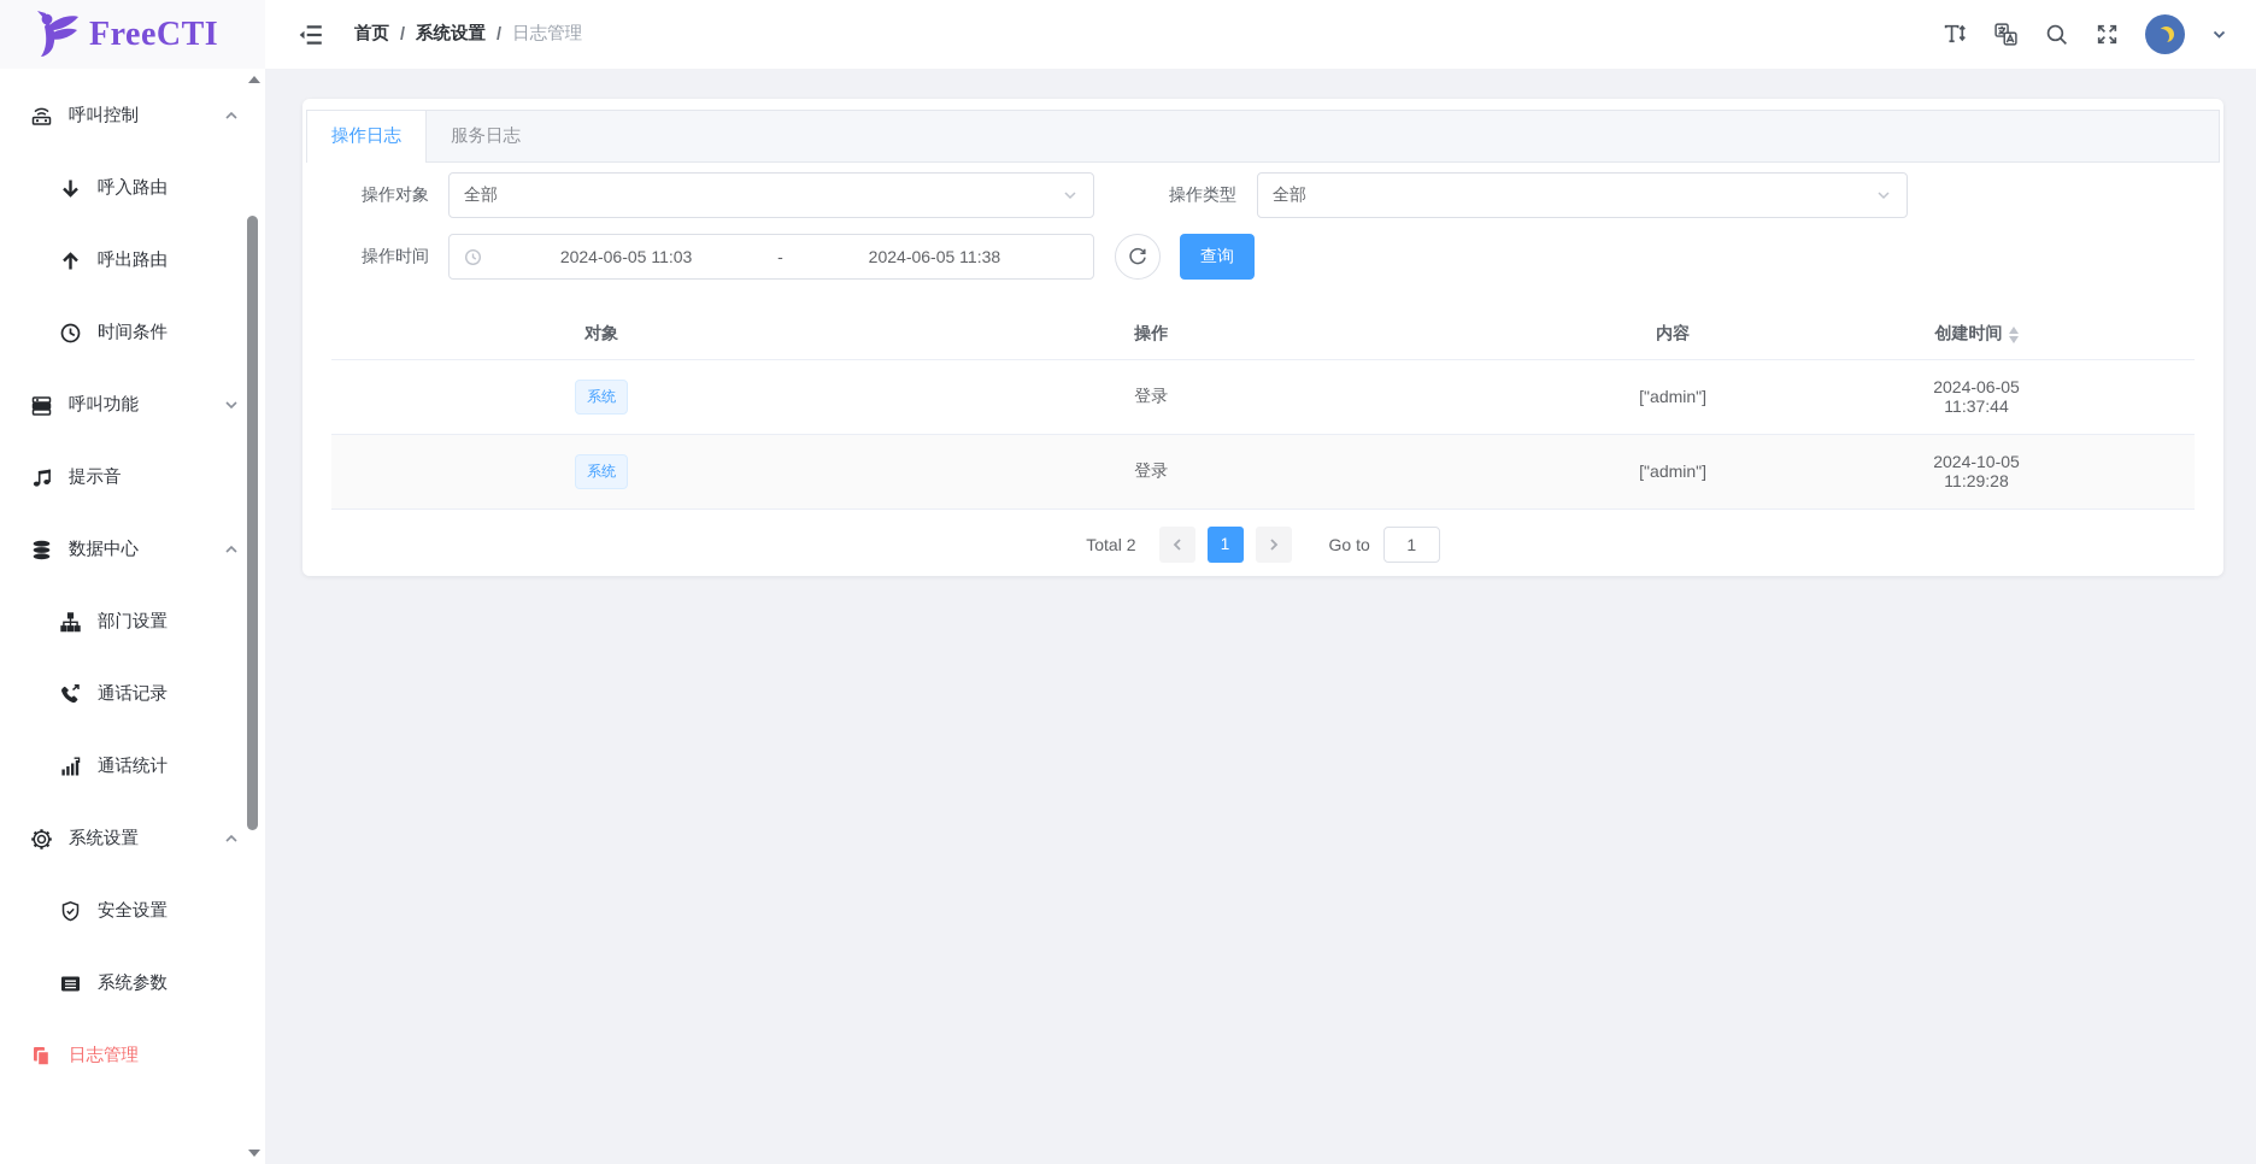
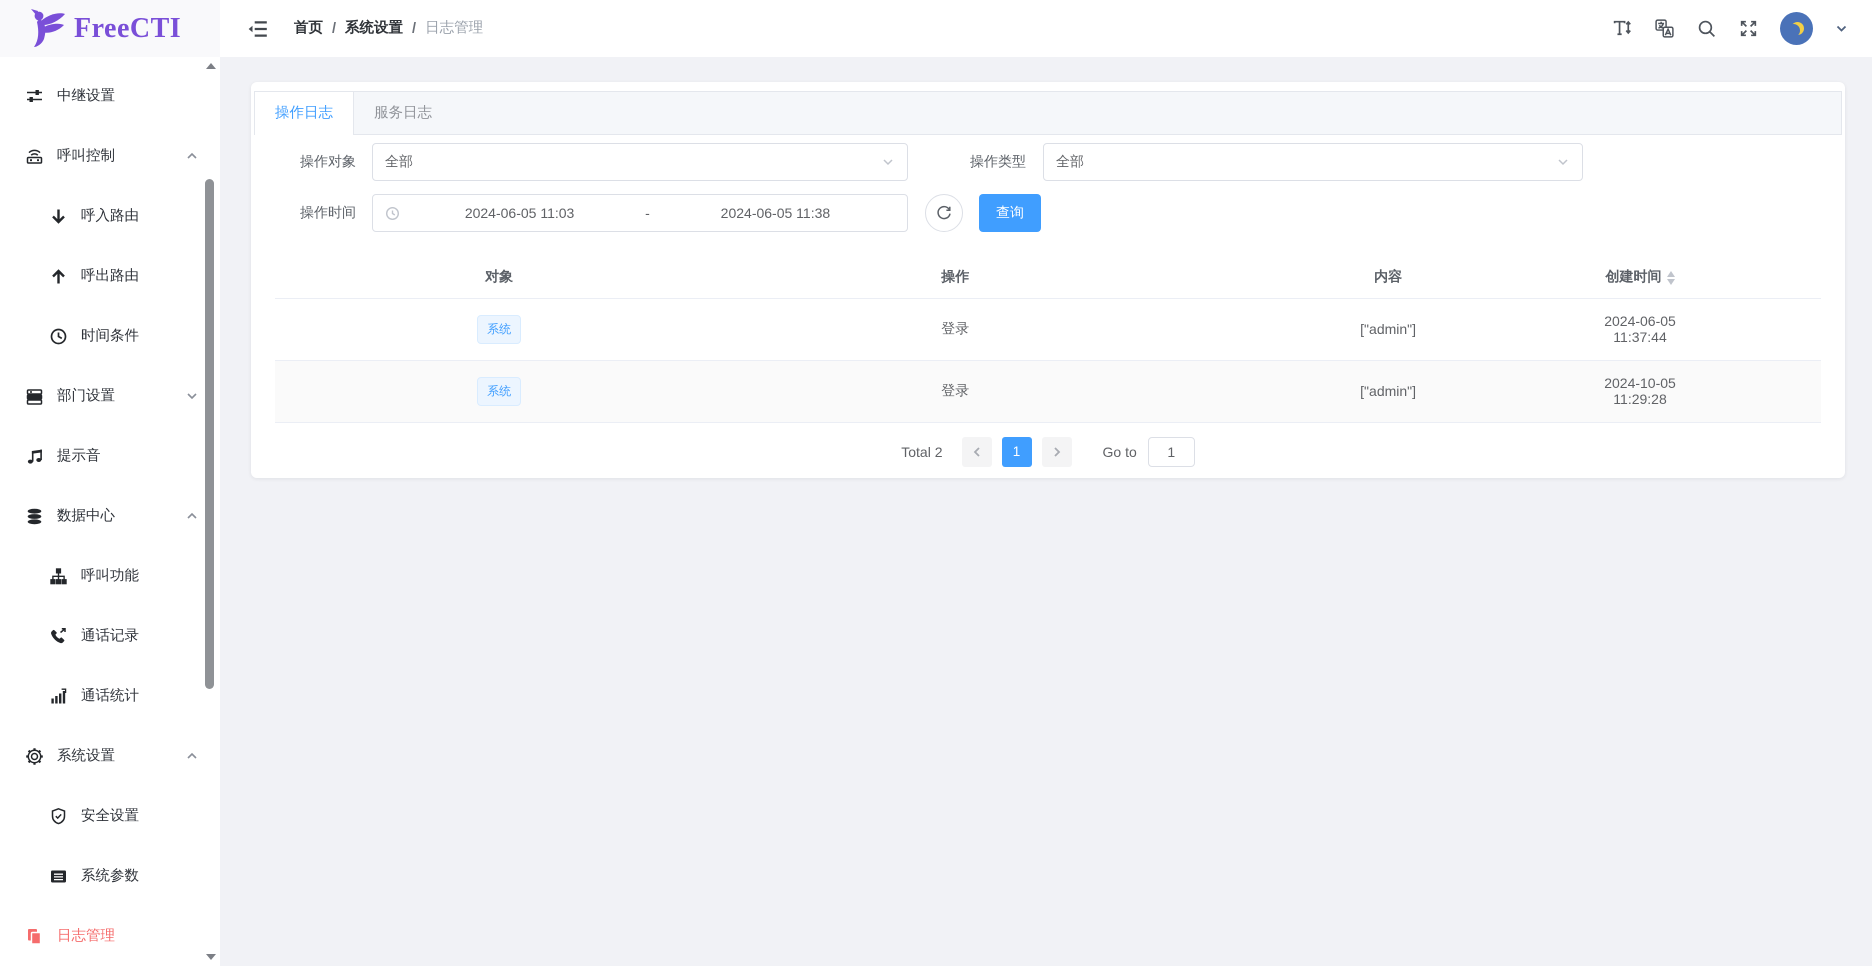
  FreeCTI
  首页
  /
  系统设置
  /
  日志管理
+ 中继设置
  呼叫控制
  呼入路由
  呼出路由
  时间条件
- 呼叫功能
+ 部门设置
  提示音
  数据中心
- 部门设置
+ 呼叫功能
  通话记录
  通话统计
  系统设置
  安全设置
  系统参数
  日志管理
  操作日志
  服务日志
  操作对象
  全部
  操作类型
  全部
  操作时间
  2024-06-05 11:03
  -
  2024-06-05 11:38
  查询
  对象	操作	内容	创建时间
  系统	登录	["admin"]	2024-06-05 11:37:44
  系统	登录	["admin"]	2024-10-05 11:29:28
  Total 2
  1
  Go to
  1
